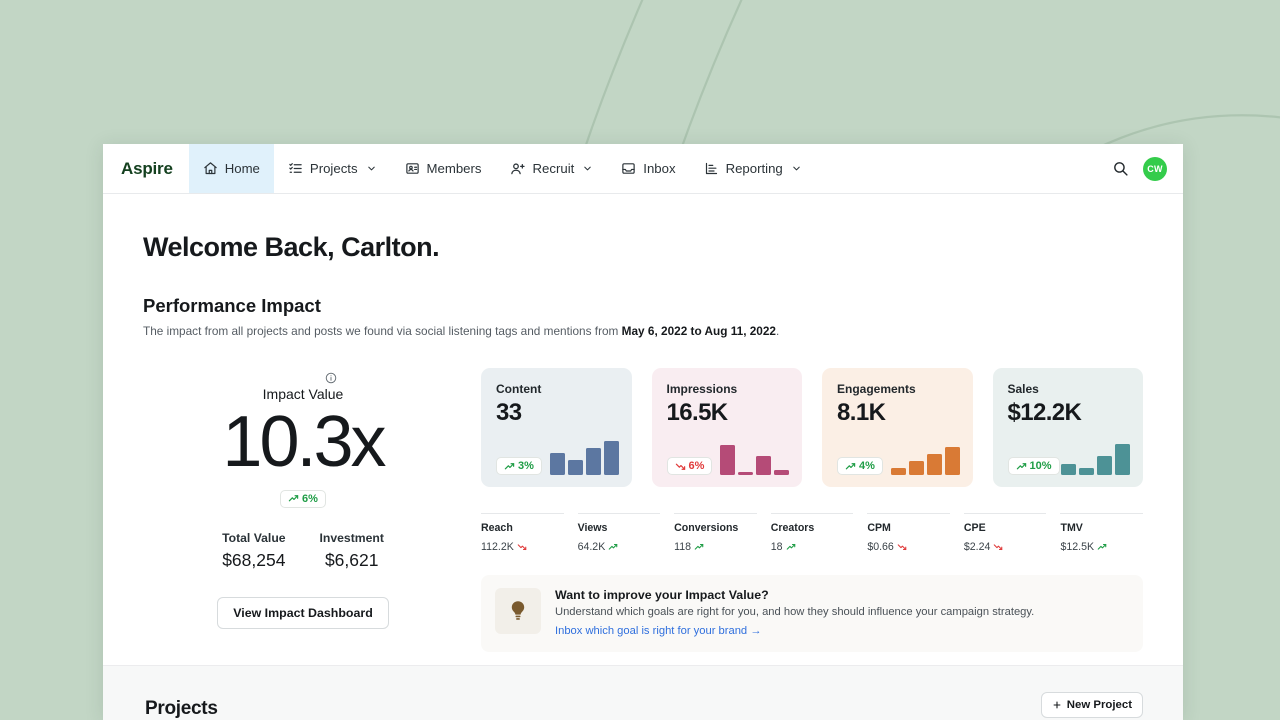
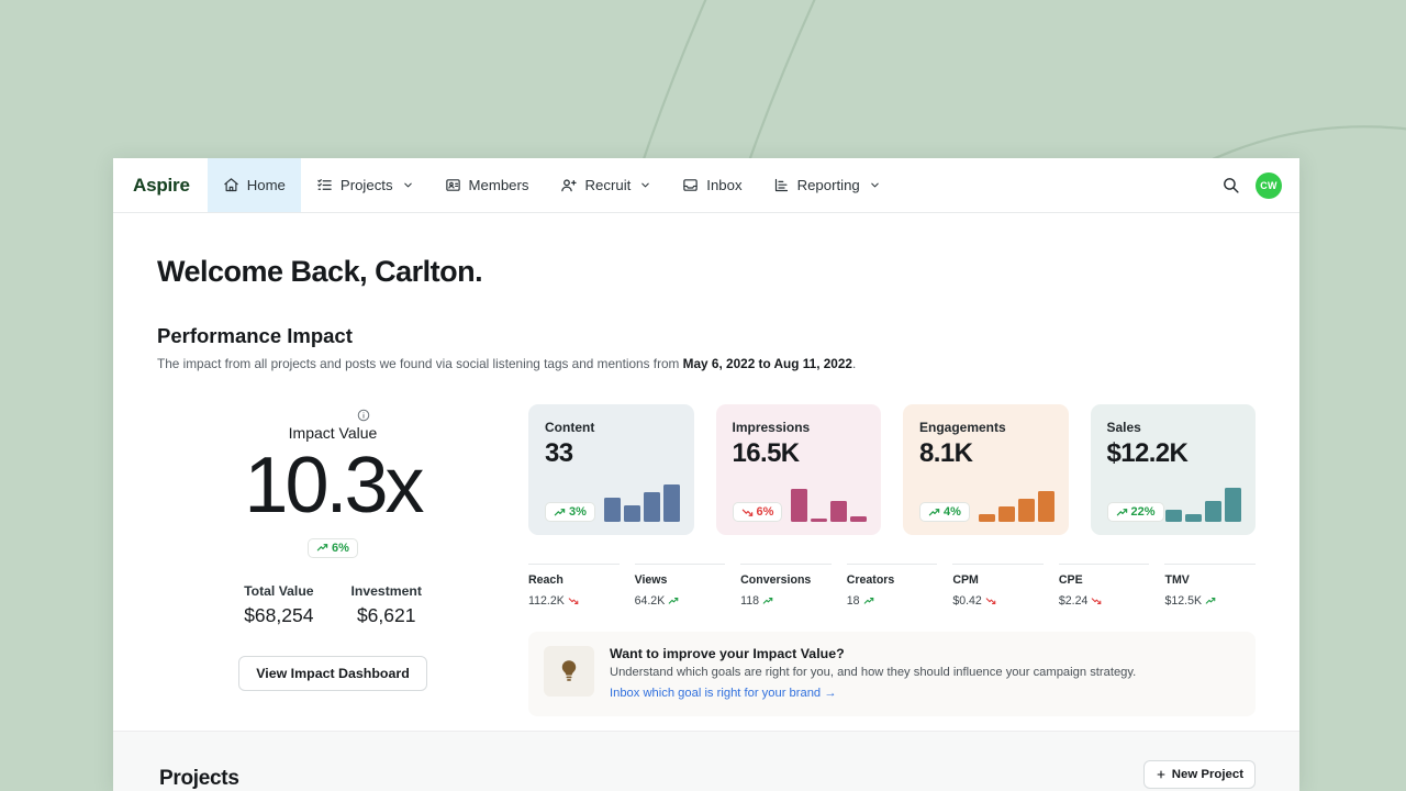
  Aspire
  Home
  Projects
  Members
  Recruit
  Inbox
  Reporting
  CW
  Welcome Back, Carlton.
  Performance Impact
  The impact from all projects and posts we found via social listening tags and mentions from May 6, 2022 to Aug 11, 2022.
  Impact Value
  10.3x
  6%
  Total Value
  $68,254
  Investment
  $6,621
  View Impact Dashboard
  Content
  33
  3%
  Impressions
  16.5K
  6%
  Engagements
  8.1K
  4%
  Sales
  $12.2K
- 10%
+ 22%
  Reach
  112.2K
  Views
  64.2K
  Conversions
  118
  Creators
  18
  CPM
- $0.66
+ $0.42
  CPE
  $2.24
  TMV
  $12.5K
  Want to improve your Impact Value?
  Understand which goals are right for you, and how they should influence your campaign strategy.
  Inbox which goal is right for your brand →
  Projects
  New Project
